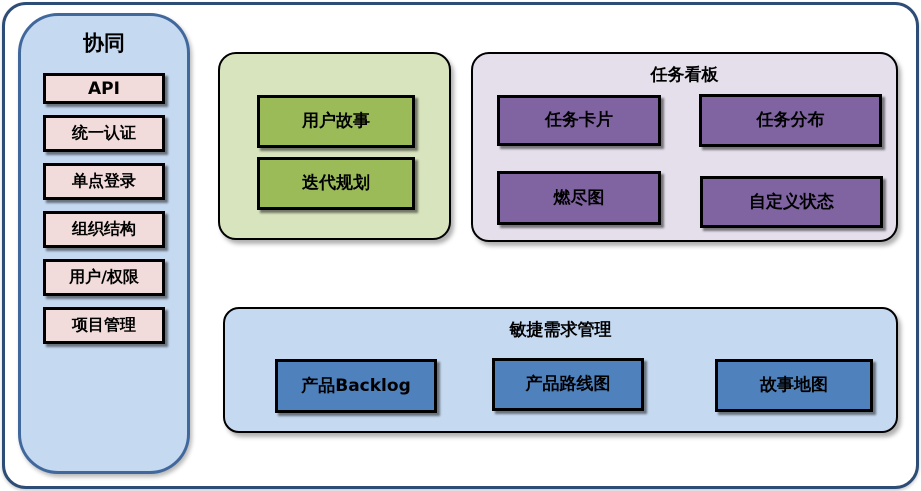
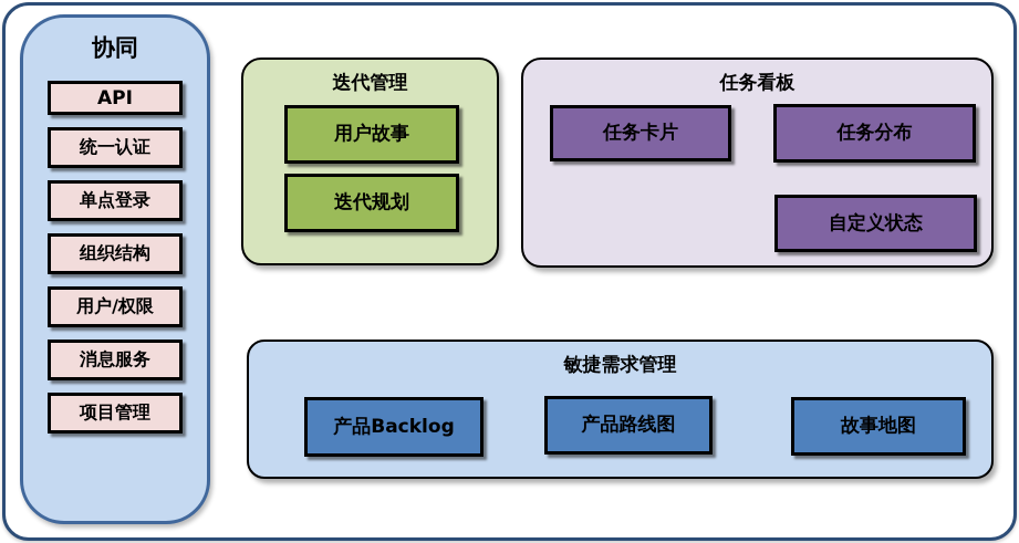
  协同
  API
  统一认证
  单点登录
  组织结构
  用户/权限
+ 消息服务
  项目管理
+ 迭代管理
  用户故事
  迭代规划
  任务看板
  任务卡片
  任务分布
- 燃尽图
  自定义状态
  敏捷需求管理
  产品Backlog
  产品路线图
  故事地图
